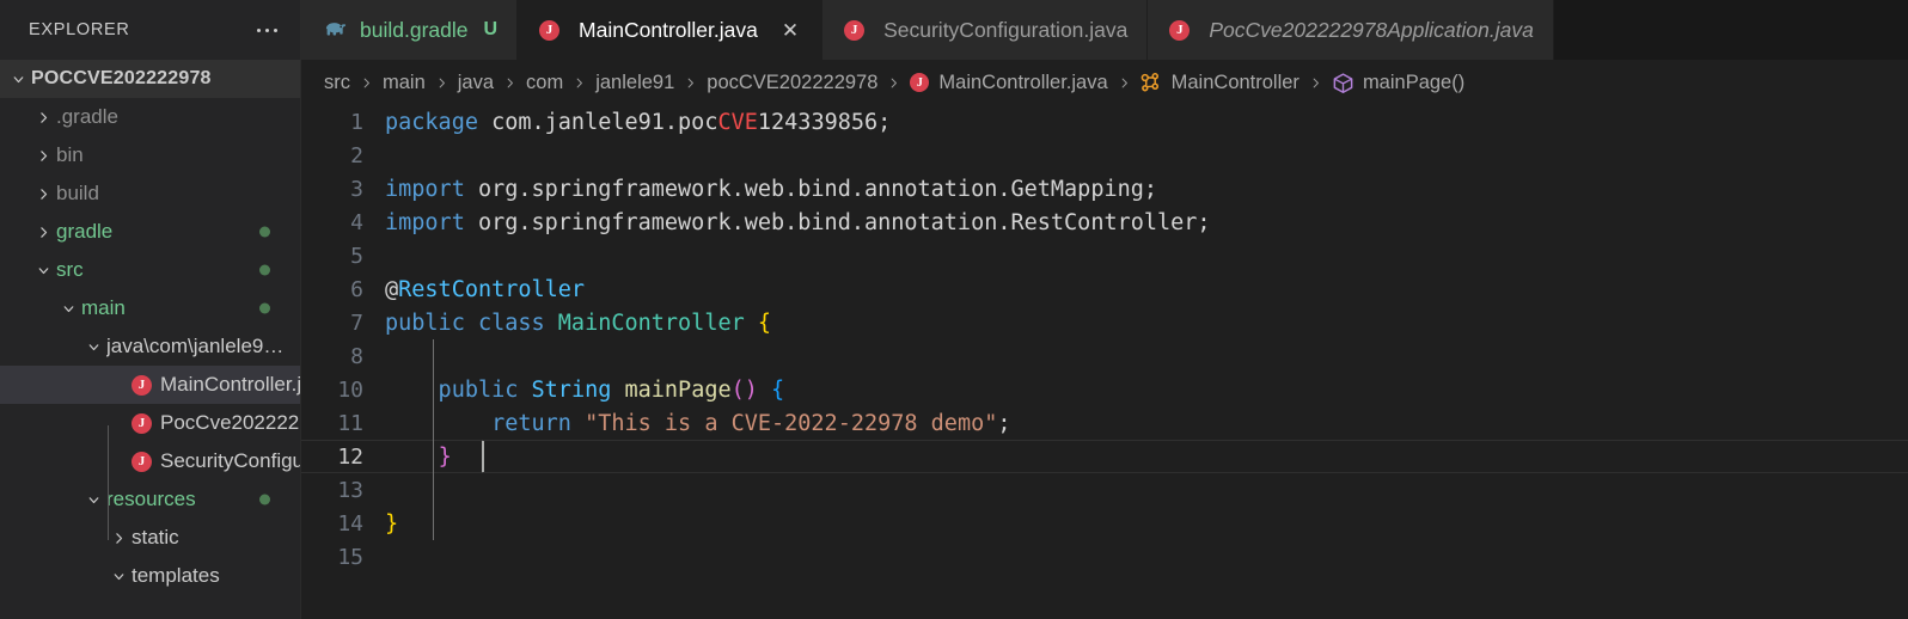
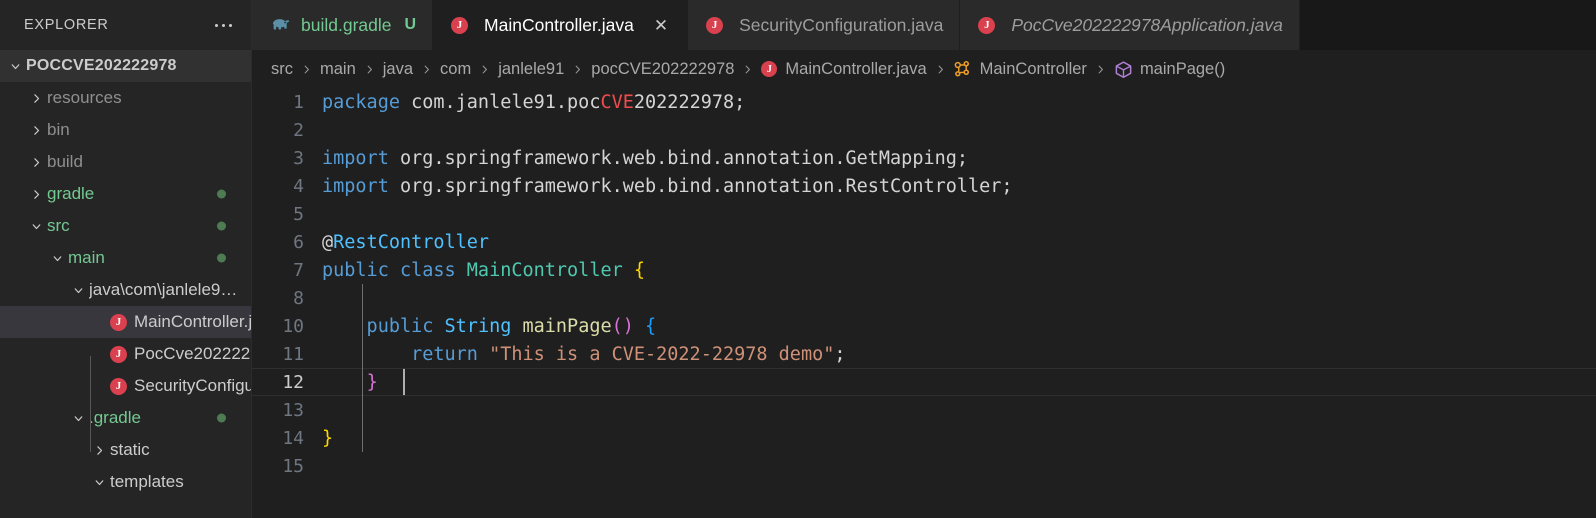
  EXPLORER
  POCCVE202222978
- .gradle
+ resources
  bin
  build
  gradle
  src
  main
  java\com\janlele9…
  J
  MainController.
  J
  PocCve202222
  J
  SecurityConfigu
- resources
+ .gradle
  static
  templates
  build.gradle
  U
  J
  MainController.java
  ✕
  J
  SecurityConfiguration.java
  J
  PocCve202222978Application.java
  src
  main
  java
  com
  janlele91
  pocCVE202222978
  J
  MainController.java
  MainController
  mainPage()
  1
- package com.janlele91.pocCVE124339856;
+ package com.janlele91.pocCVE202222978;
  2
  3
  import org.springframework.web.bind.annotation.GetMapping;
  4
  import org.springframework.web.bind.annotation.RestController;
  5
  6
  @RestController
  7
  public class MainController {
  8
  10
  public String mainPage() {
  11
  return "This is a CVE-2022-22978 demo";
  12
  }
  13
  14
  }
  15
